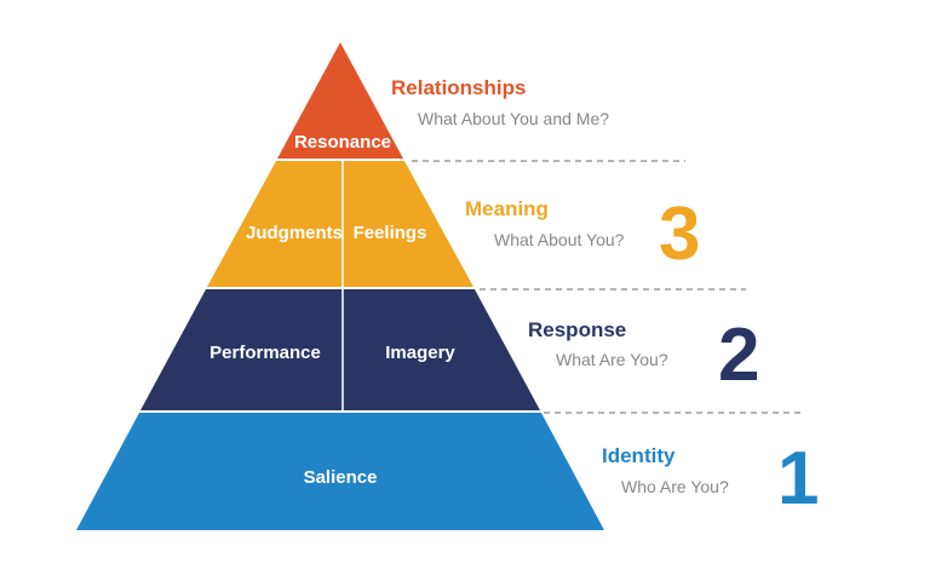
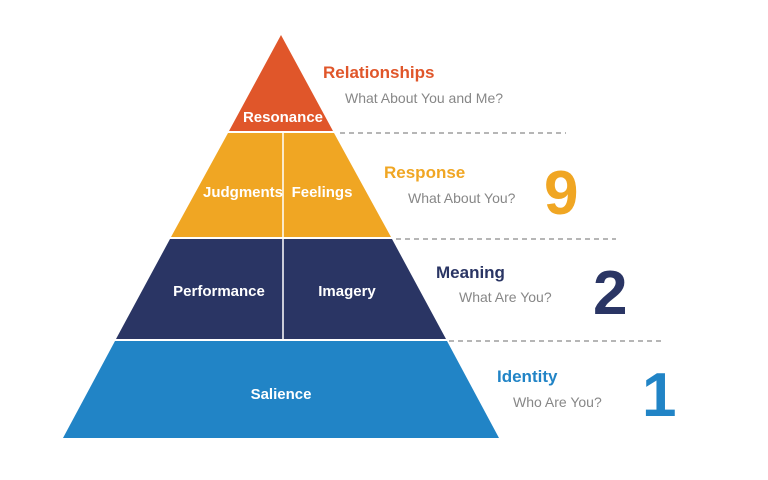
  Resonance
  Judgments
  Feelings
  Performance
  Imagery
  Salience
  Relationships
  What About You and Me?
- Meaning
+ Response
  What About You?
- 3
+ 9
- Response
+ Meaning
  What Are You?
  2
  Identity
  Who Are You?
  1
